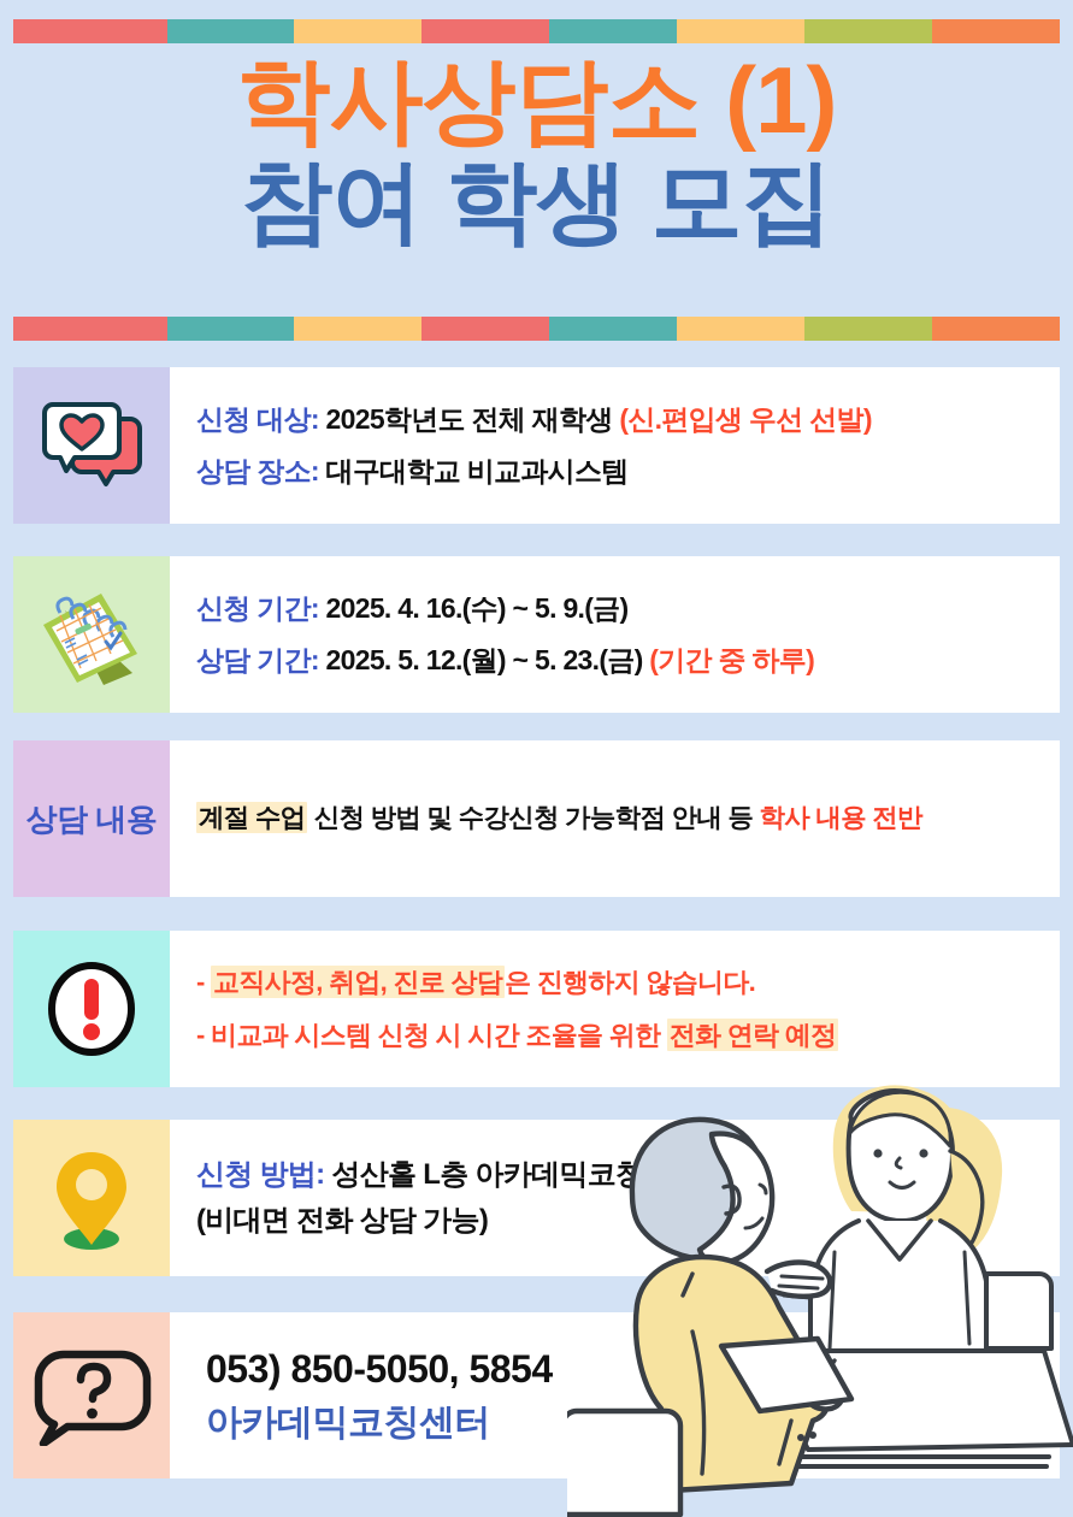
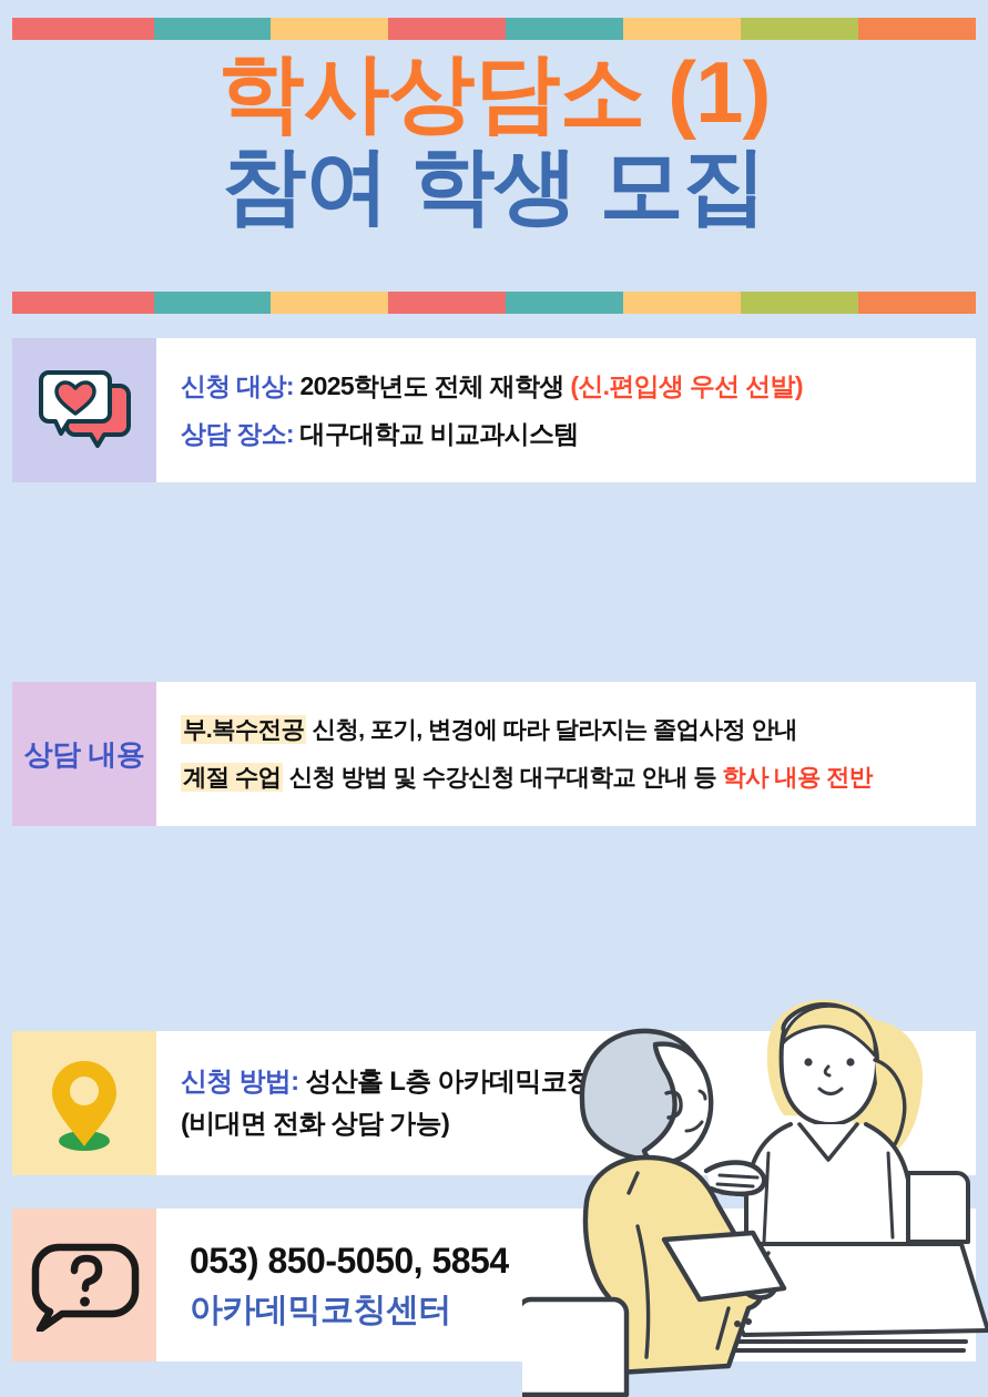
  학사상담소 (1)
  참여 학생 모집
  신청 대상: 2025학년도 전체 재학생 (신.편입생 우선 선발)
  상담 장소: 대구대학교 비교과시스템
- 신청 기간: 2025. 4. 16.(수) ~ 5. 9.(금)
- 상담 기간: 2025. 5. 12.(월) ~ 5. 23.(금) (기간 중 하루)
  상담 내용
+ 부.복수전공 신청, 포기, 변경에 따라 달라지는 졸업사정 안내
- 계절 수업 신청 방법 및 수강신청 가능학점 안내 등 학사 내용 전반
+ 계절 수업 신청 방법 및 수강신청 대구대학교 안내 등 학사 내용 전반
- - 교직사정, 취업, 진로 상담은 진행하지 않습니다.
- - 비교과 시스템 신청 시 시간 조율을 위한 전화 연락 예정
  신청 방법: 성산홀 L층 아카데믹코칭
  (비대면 전화 상담 가능)
  053) 850-5050, 5854
  아카데믹코칭센터
